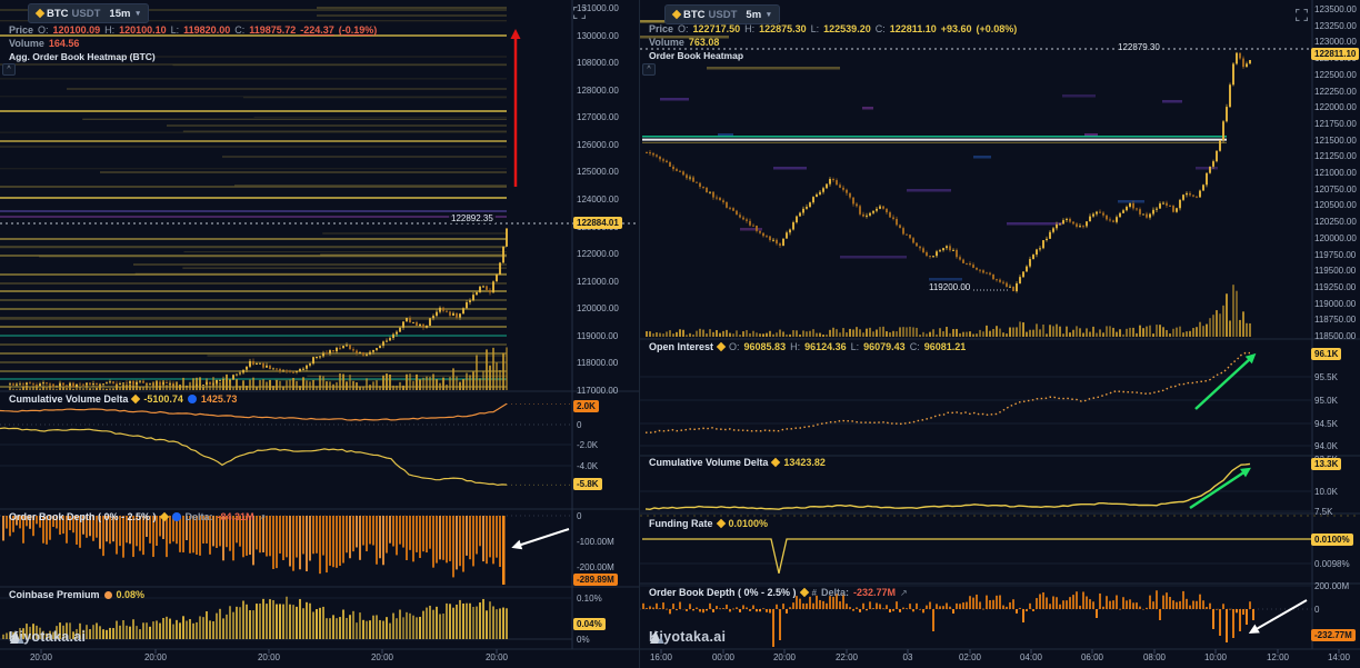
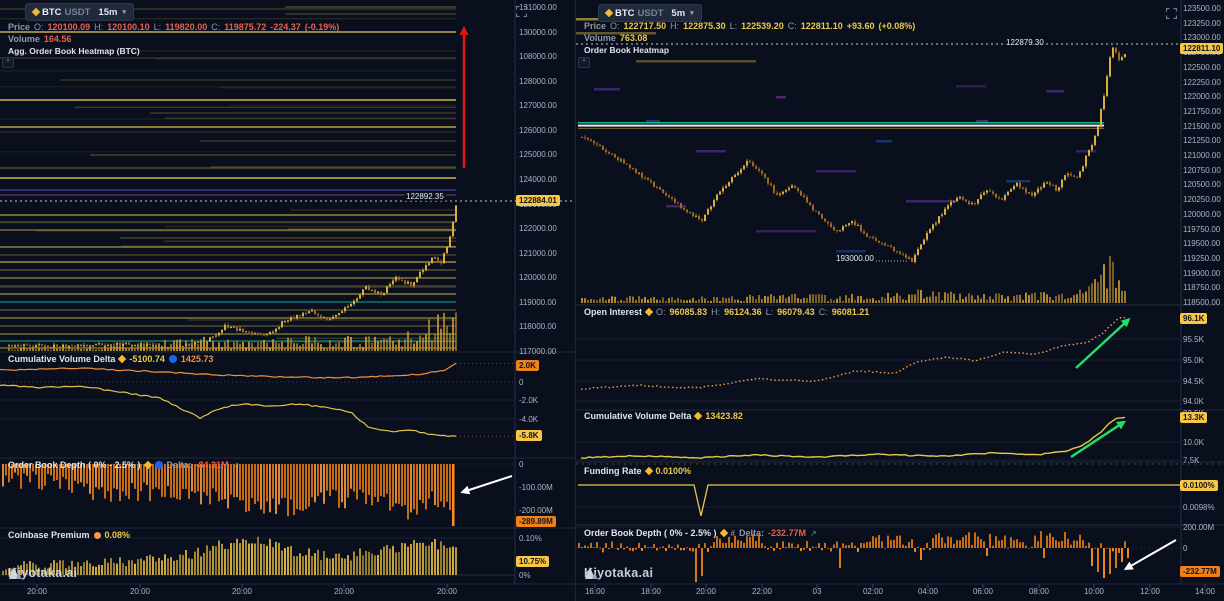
  BTC
  USDT
  15m
  Price
  O:
  120100.09
  H:
  120100.10
  L:
  119820.00
  C:
  119875.72
  -224.37
  (-0.19%)
  Volume
  164.56
  Agg. Order Book Heatmap (BTC)
  122892.35
  122884.01
  Cumulative Volume Delta
  -5100.74
  1425.73
  2.0K
  -5.8K
  Order Book Depth ( 0% - 2.5% )
  Delta:
  -84.31M
  ↗
  -289.89M
  Coinbase Premium
  0.08%
- 0.04%
+ 10.75%
  yotaka.ai
  131000.00
  130000.00
  108000.00
  128000.00
  127000.00
  126000.00
  125000.00
  124000.00
  122000.00
  121000.00
  120000.00
  119000.00
  118000.00
  117000.00
  0
  -2.0K
  -4.0K
  0
  -100.00M
  -200.00M
  0.10%
  0%
  20:00
  20:00
  20:00
  20:00
  20:00
  BTC
  USDT
  5m
  Price
  O:
  122717.50
  H:
  122875.30
  L:
  122539.20
  C:
  122811.10
  +93.60
  (+0.08%)
  Volume
  763.08
  Order Book Heatmap
  122879.30
- 119200.00
+ 193000.00
  122811.10
  Open Interest
  O:
  96085.83
  H:
  96124.36
  L:
  96079.43
  C:
  96081.21
  96.1K
  Cumulative Volume Delta
  13423.82
  13.3K
  Funding Rate
  0.0100%
  0.0100%
  Order Book Depth ( 0% - 2.5% )
  #
  Delta:
  -232.77M
  ↗
  -232.77M
  yotaka.ai
  123500.00
  123250.00
  123000.00
  122500.00
  122250.00
  122000.00
  121750.00
  121500.00
  121250.00
  121000.00
  120750.00
  120500.00
  120250.00
  120000.00
  119750.00
  119500.00
  119250.00
  119000.00
  118750.00
  118500.00
  95.5K
  95.0K
  94.5K
  94.0K
  10.0K
  7.5K
  0.0098%
  200.00M
  0
  16:00
- 00:00
+ 18:00
  20:00
  22:00
  03
  02:00
  04:00
  06:00
  08:00
  10:00
  12:00
  14:00
